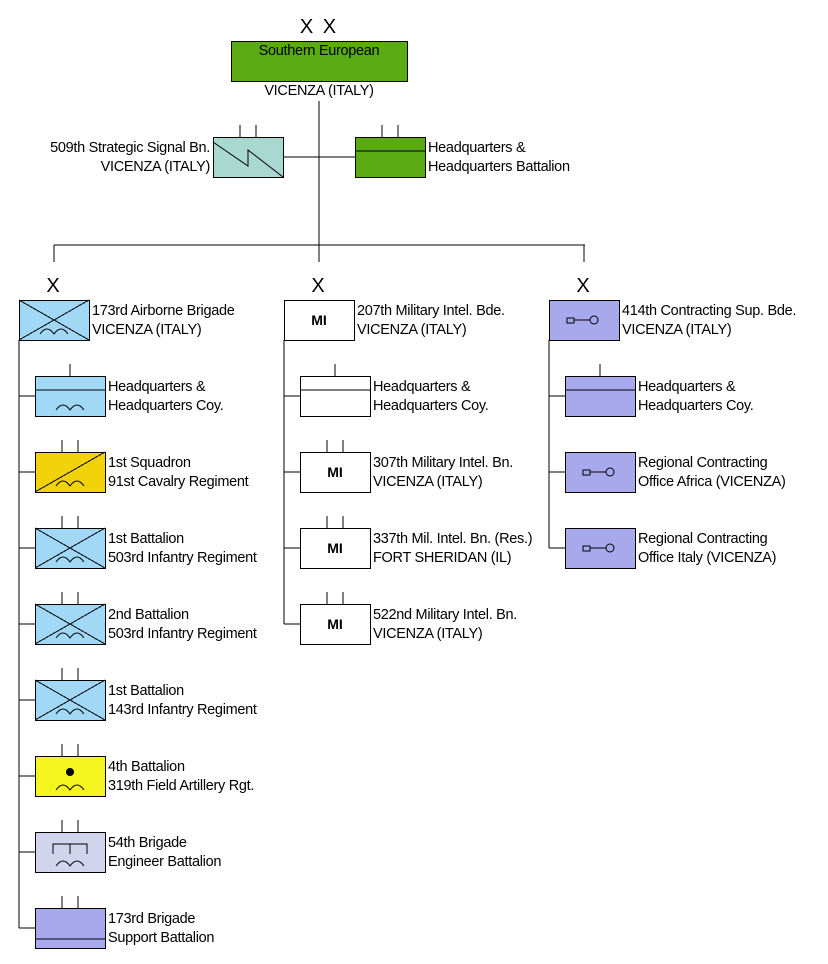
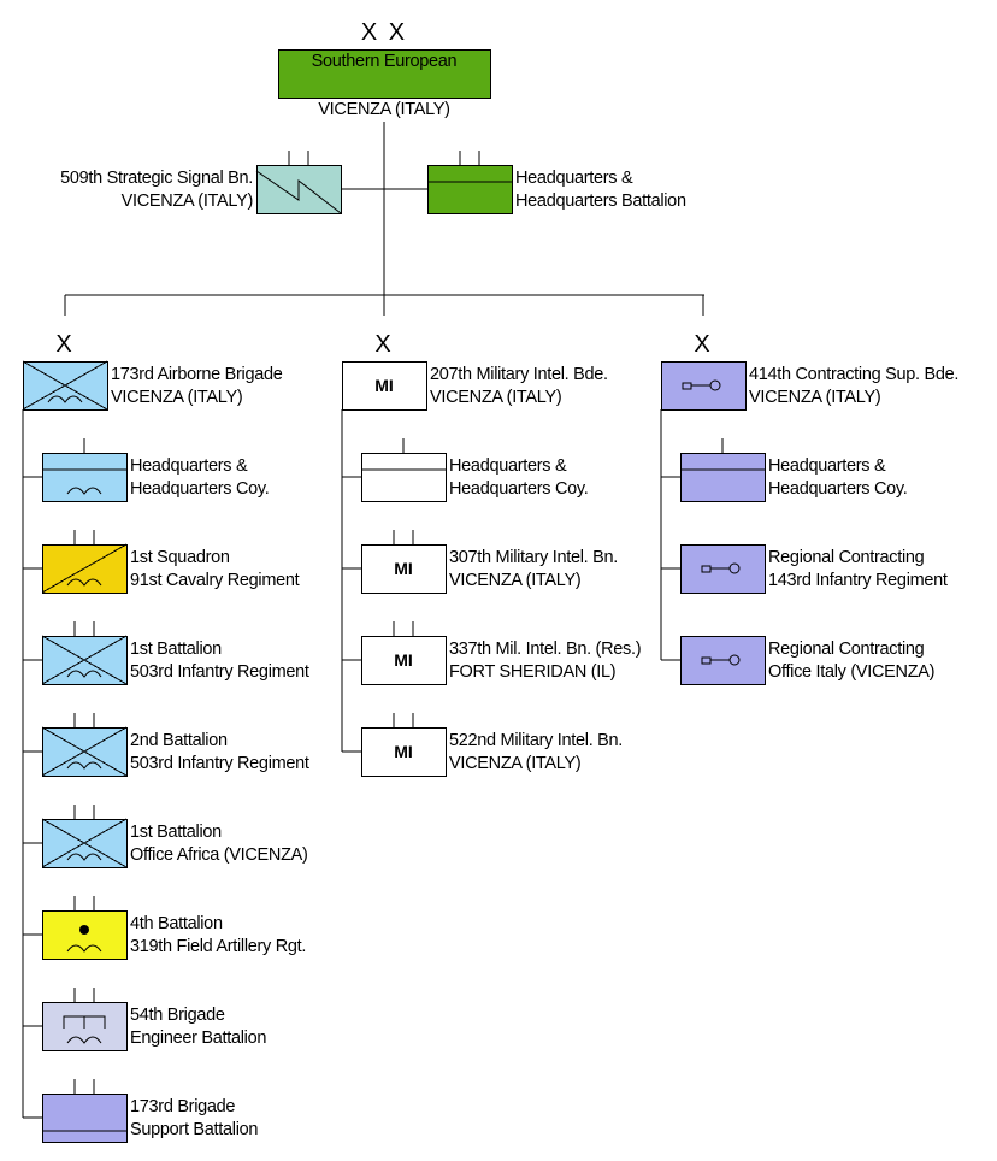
  MI
  MI
  MI
  MI
  X X
  Southern European
  VICENZA (ITALY)
  509th Strategic Signal Bn.
  VICENZA (ITALY)
  Headquarters &
  Headquarters Battalion
  X
  X
  X
  173rd Airborne Brigade
  VICENZA (ITALY)
  207th Military Intel. Bde.
  VICENZA (ITALY)
  414th Contracting Sup. Bde.
  VICENZA (ITALY)
  Headquarters &
  Headquarters Coy.
  1st Squadron
  91st Cavalry Regiment
  1st Battalion
  503rd Infantry Regiment
  2nd Battalion
  503rd Infantry Regiment
  1st Battalion
- 143rd Infantry Regiment
+ Office Africa (VICENZA)
  4th Battalion
  319th Field Artillery Rgt.
  54th Brigade
  Engineer Battalion
  173rd Brigade
  Support Battalion
  Headquarters &
  Headquarters Coy.
  307th Military Intel. Bn.
  VICENZA (ITALY)
  337th Mil. Intel. Bn. (Res.)
  FORT SHERIDAN (IL)
  522nd Military Intel. Bn.
  VICENZA (ITALY)
  Headquarters &
  Headquarters Coy.
  Regional Contracting
- Office Africa (VICENZA)
+ 143rd Infantry Regiment
  Regional Contracting
  Office Italy (VICENZA)
